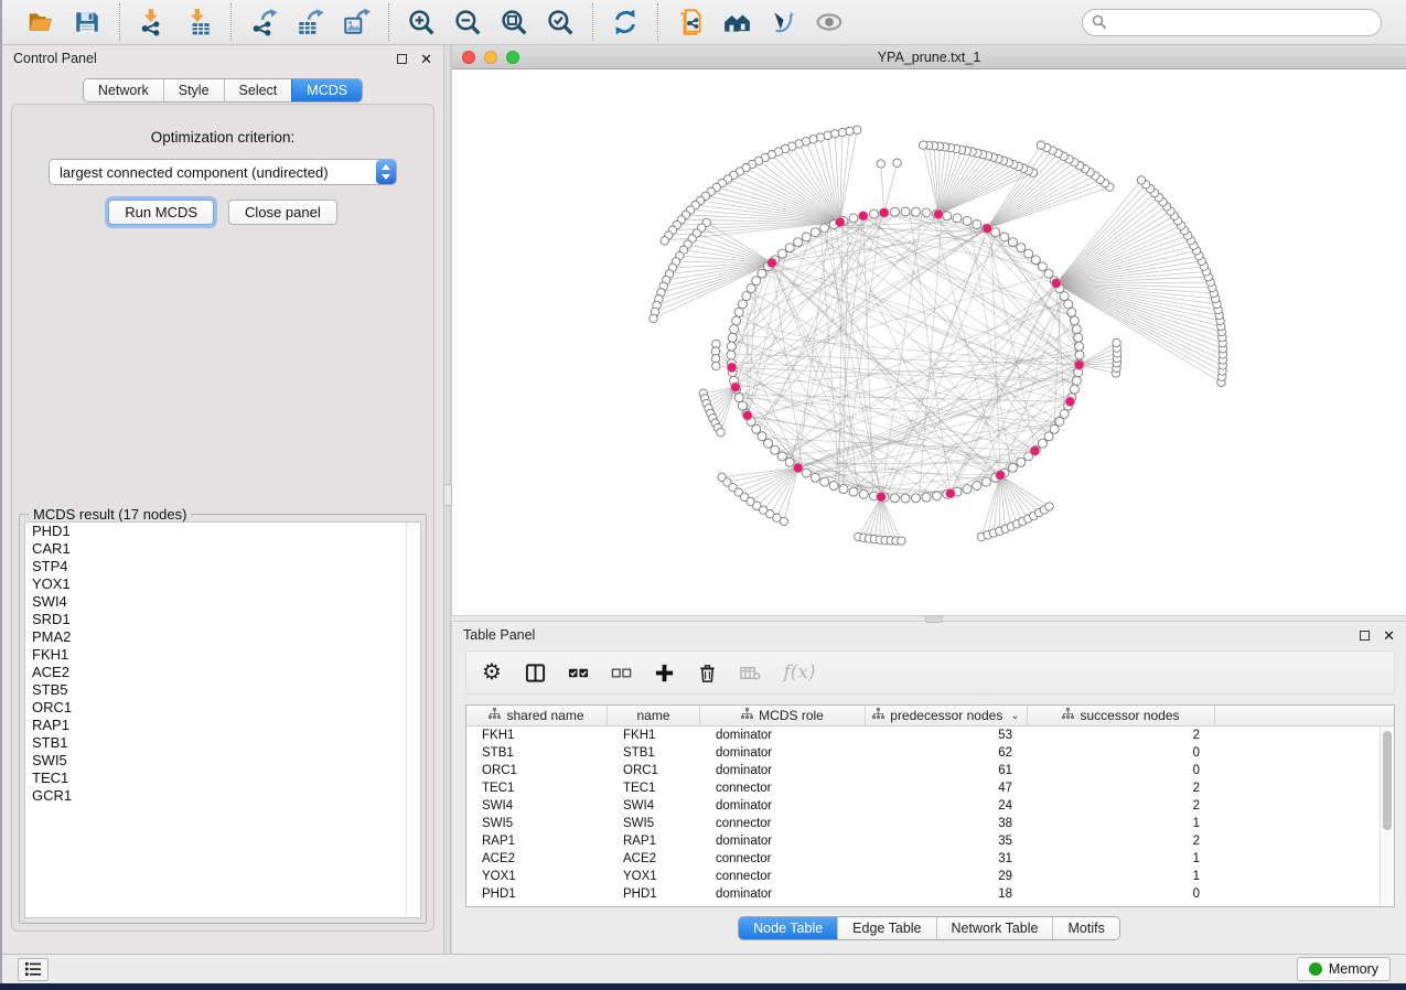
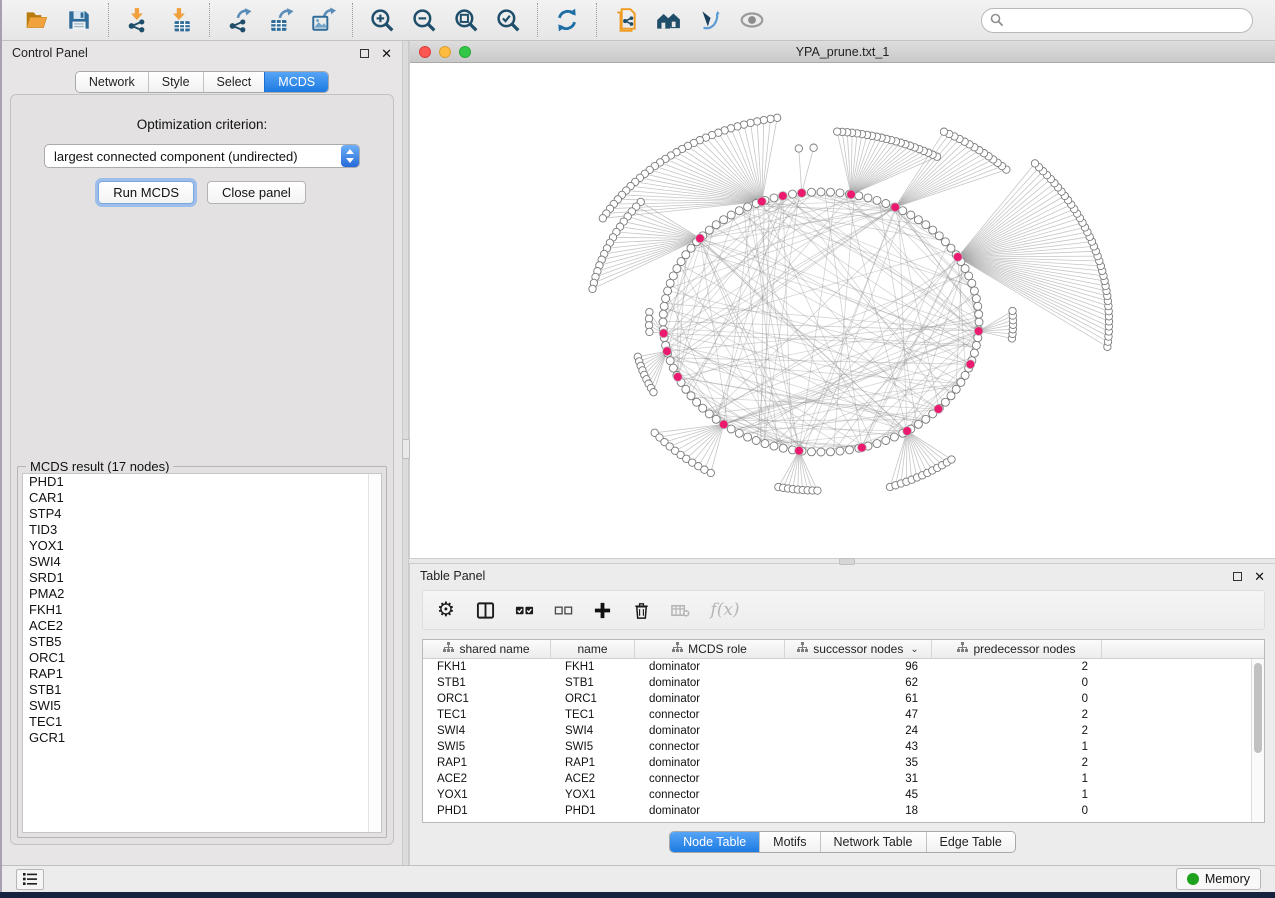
  Control Panel
  ✕
  Network
  Style
  Select
  MCDS
  Optimization criterion:
  largest connected component (undirected)
  Run MCDS
  Close panel
  MCDS result (17 nodes)
  PHD1
  CAR1
  STP4
+ TID3
  YOX1
  SWI4
  SRD1
  PMA2
  FKH1
  ACE2
  STB5
  ORC1
  RAP1
  STB1
  SWI5
  TEC1
  GCR1
  YPA_prune.txt_1
  Table Panel
  ✕
  ⚙
  f(x)
  shared name
  name
  MCDS role
- predecessor nodes
+ successor nodes
  ⌄
- successor nodes
+ predecessor nodes
  FKH1
  FKH1
  dominator
- 53
+ 96
  2
  STB1
  STB1
  dominator
  62
  0
  ORC1
  ORC1
  dominator
  61
  0
  TEC1
  TEC1
  connector
  47
  2
  SWI4
  SWI4
  dominator
  24
  2
  SWI5
  SWI5
  connector
- 38
+ 43
  1
  RAP1
  RAP1
  dominator
  35
  2
  ACE2
  ACE2
  connector
  31
  1
  YOX1
  YOX1
  connector
- 29
+ 45
  1
  PHD1
  PHD1
  dominator
  18
  0
  Node Table
- Edge Table
+ Motifs
  Network Table
- Motifs
+ Edge Table
  Memory
